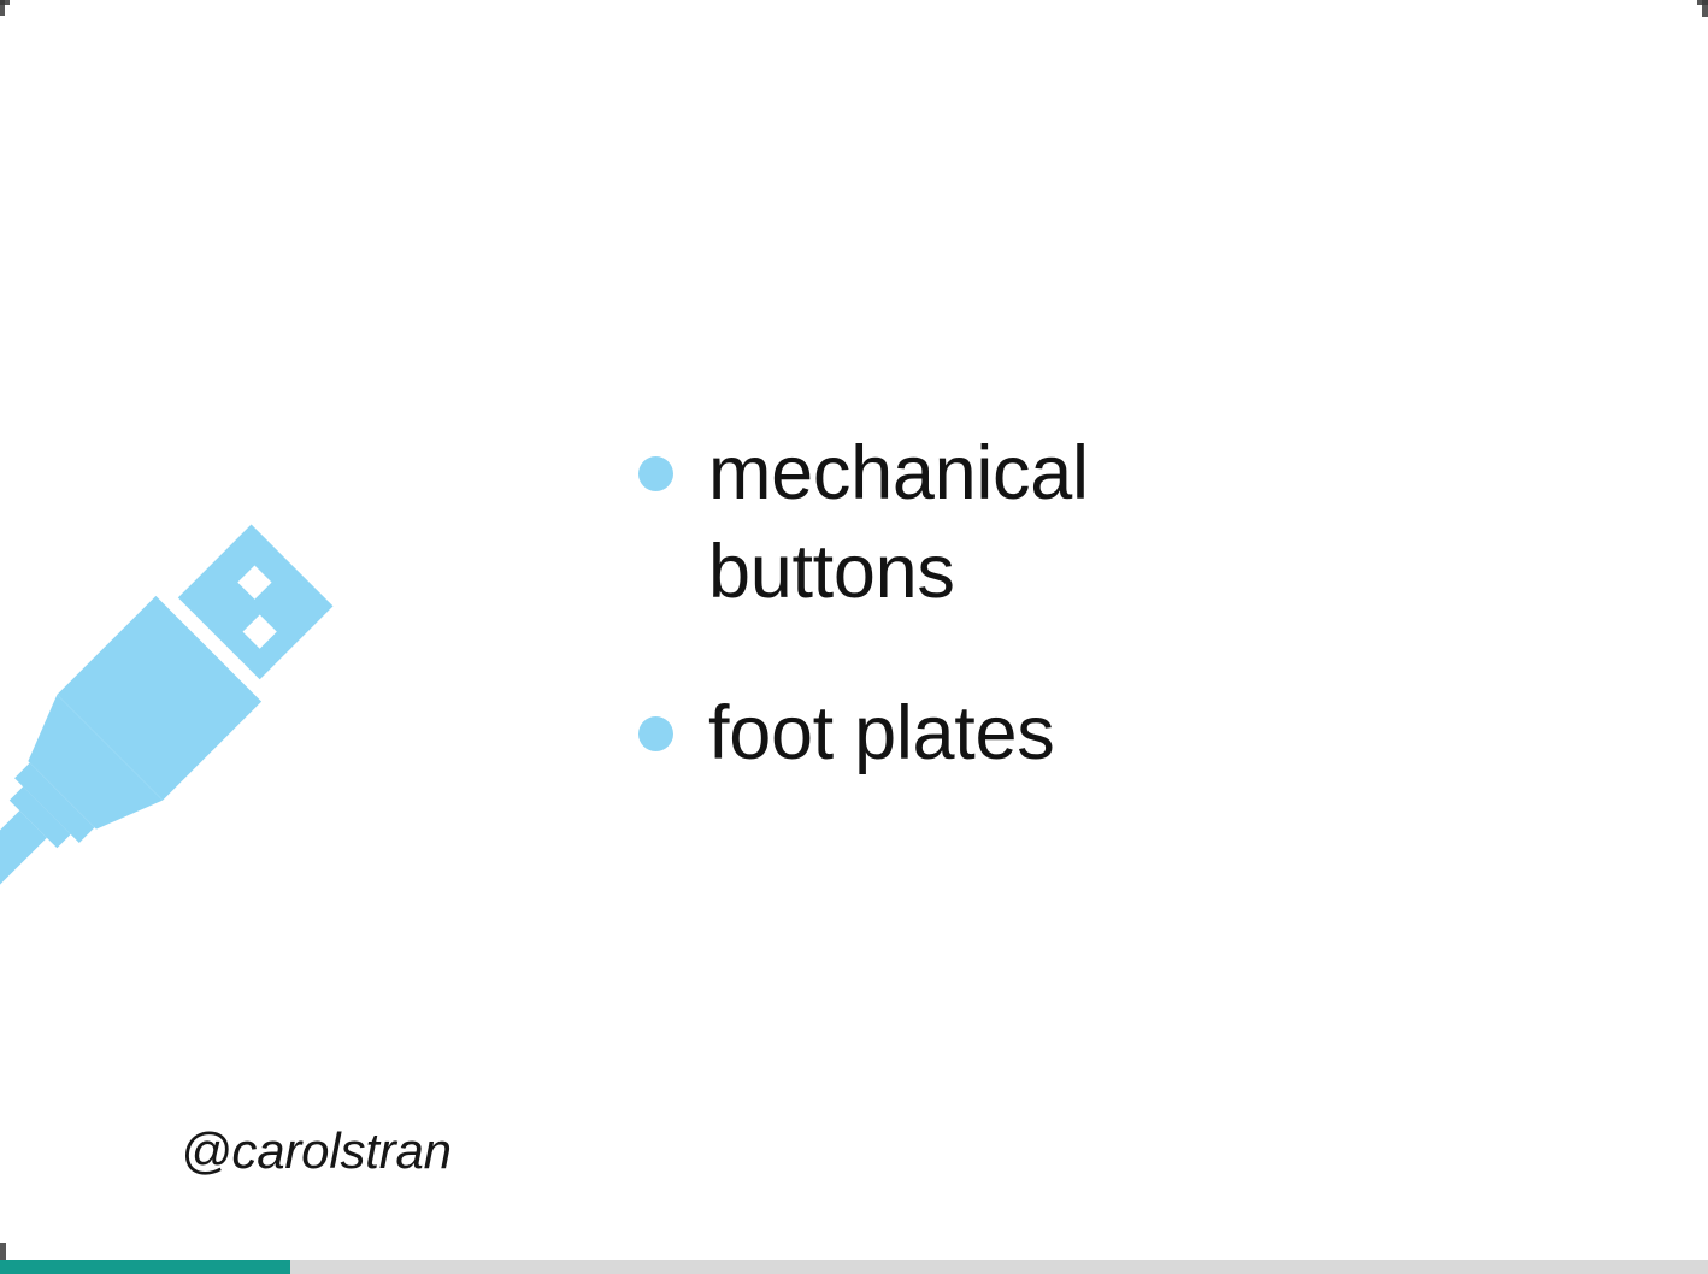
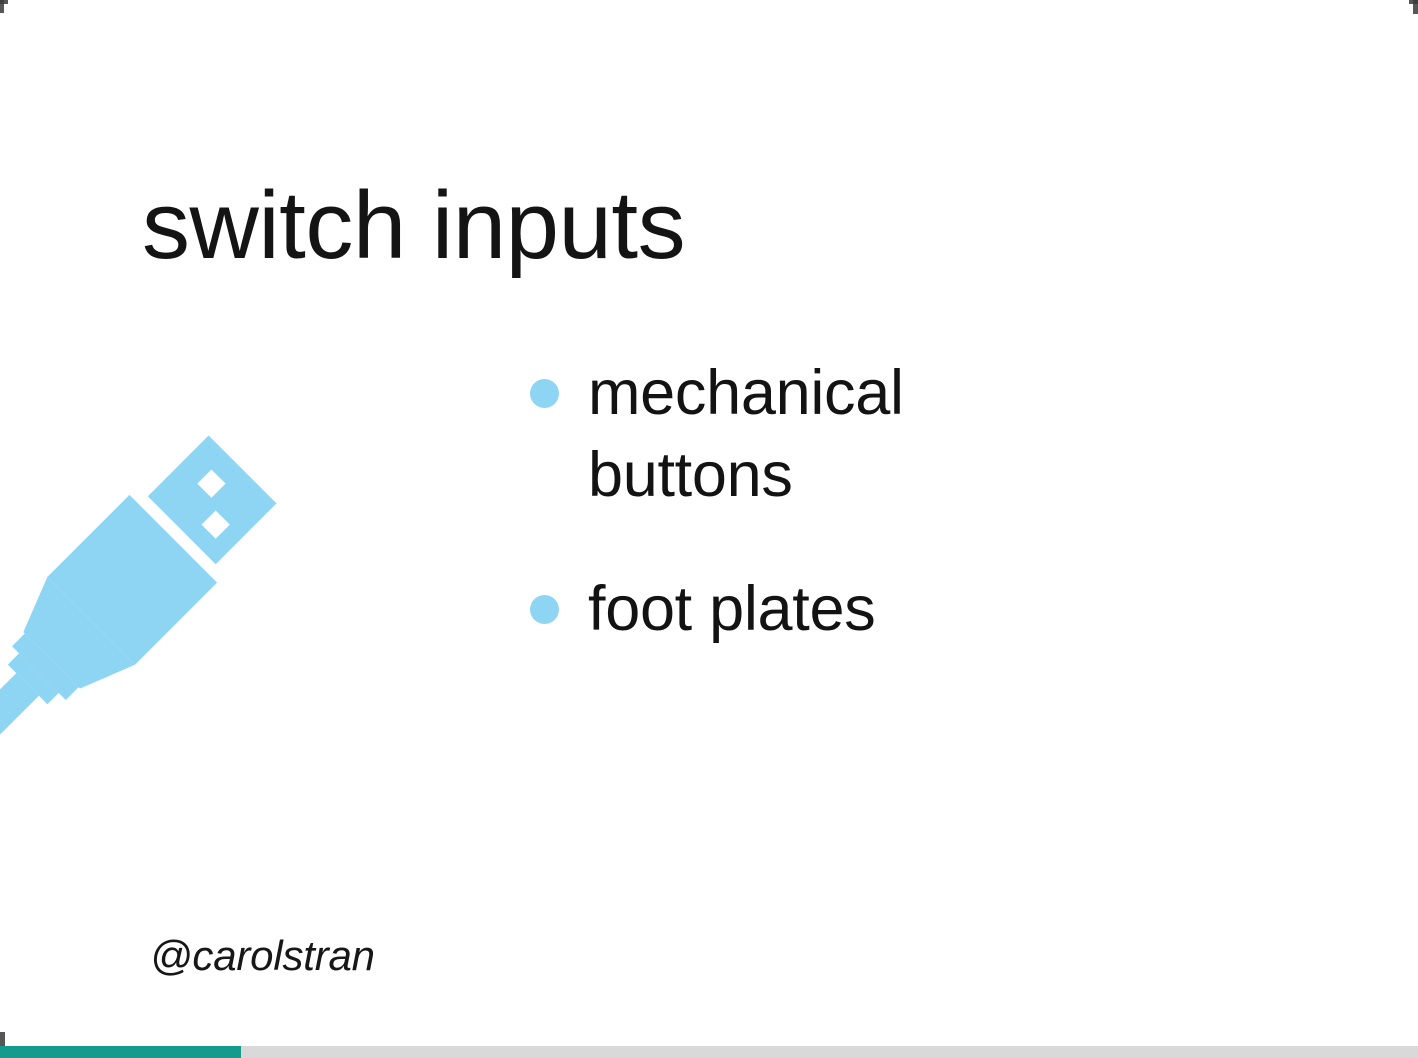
+ switch inputs
  mechanical buttons
  foot plates
  @carolstran
